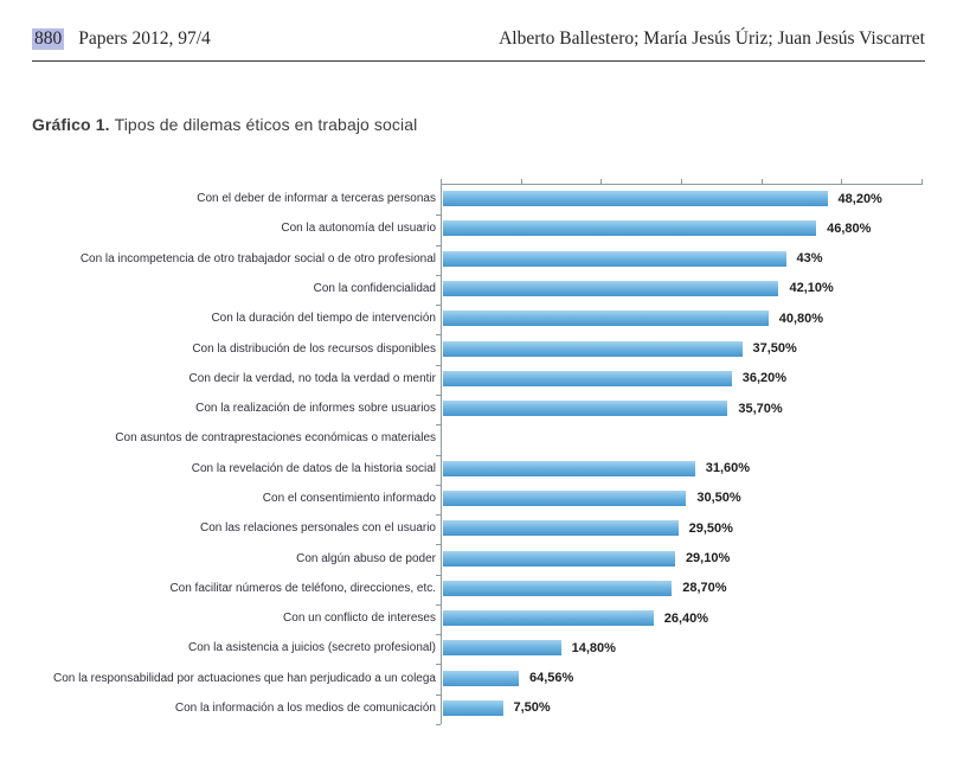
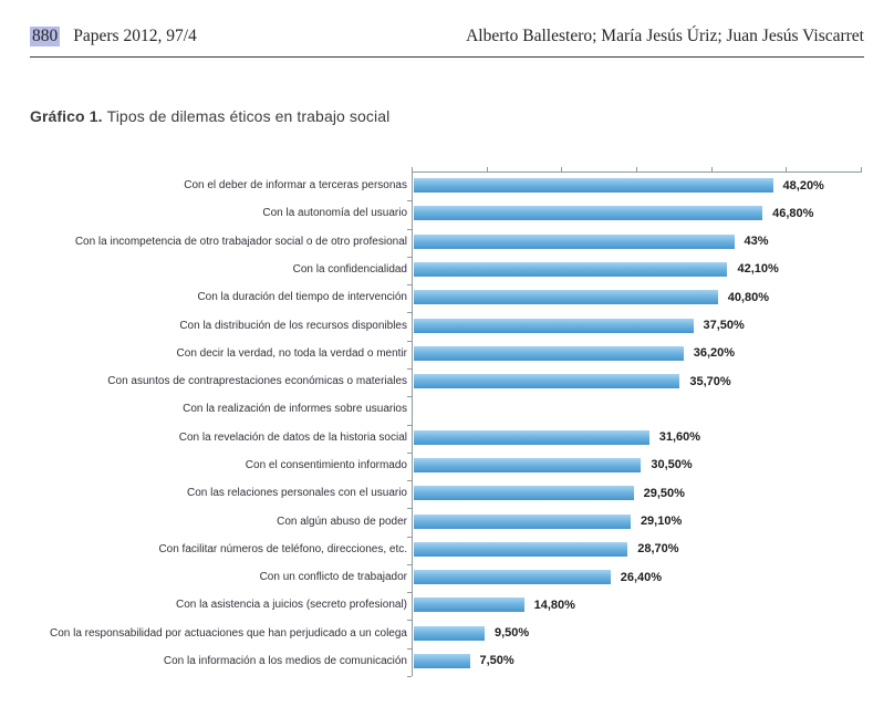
  880
  Papers 2012, 97/4
  Alberto Ballestero; María Jesús Úriz; Juan Jesús Viscarret
  Gráfico 1. Tipos de dilemas éticos en trabajo social
  Con el deber de informar a terceras personas
  48,20%
  Con la autonomía del usuario
  46,80%
  Con la incompetencia de otro trabajador social o de otro profesional
  43%
  Con la confidencialidad
  42,10%
  Con la duración del tiempo de intervención
  40,80%
  Con la distribución de los recursos disponibles
  37,50%
  Con decir la verdad, no toda la verdad o mentir
  36,20%
- Con la realización de informes sobre usuarios
+ Con asuntos de contraprestaciones económicas o materiales
  35,70%
- Con asuntos de contraprestaciones económicas o materiales
+ Con la realización de informes sobre usuarios
  Con la revelación de datos de la historia social
  31,60%
  Con el consentimiento informado
  30,50%
  Con las relaciones personales con el usuario
  29,50%
  Con algún abuso de poder
  29,10%
  Con facilitar números de teléfono, direcciones, etc.
  28,70%
- Con un conflicto de intereses
+ Con un conflicto de trabajador
  26,40%
  Con la asistencia a juicios (secreto profesional)
  14,80%
  Con la responsabilidad por actuaciones que han perjudicado a un colega
- 64,56%
+ 9,50%
  Con la información a los medios de comunicación
  7,50%
